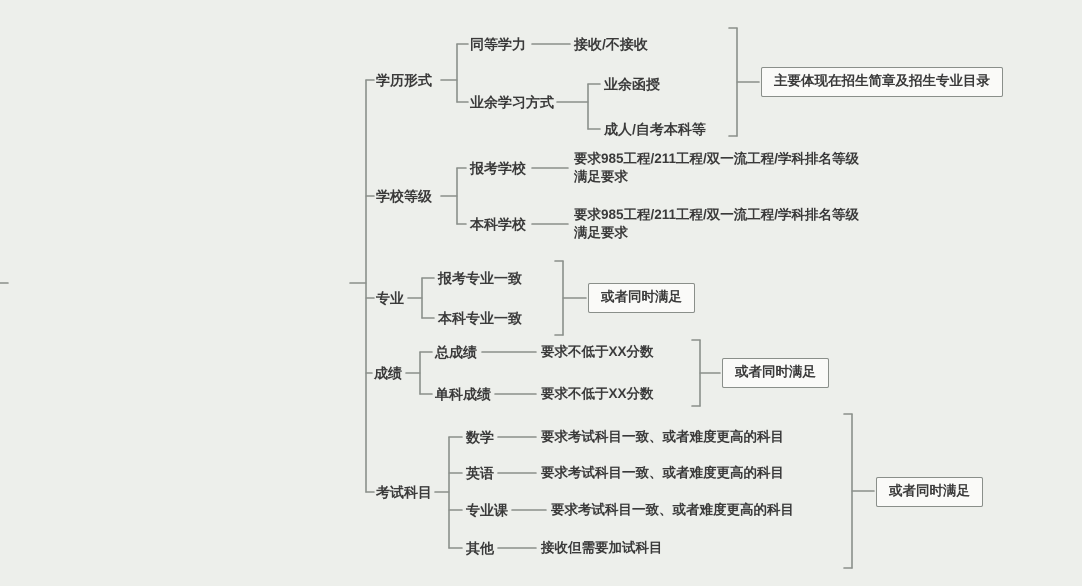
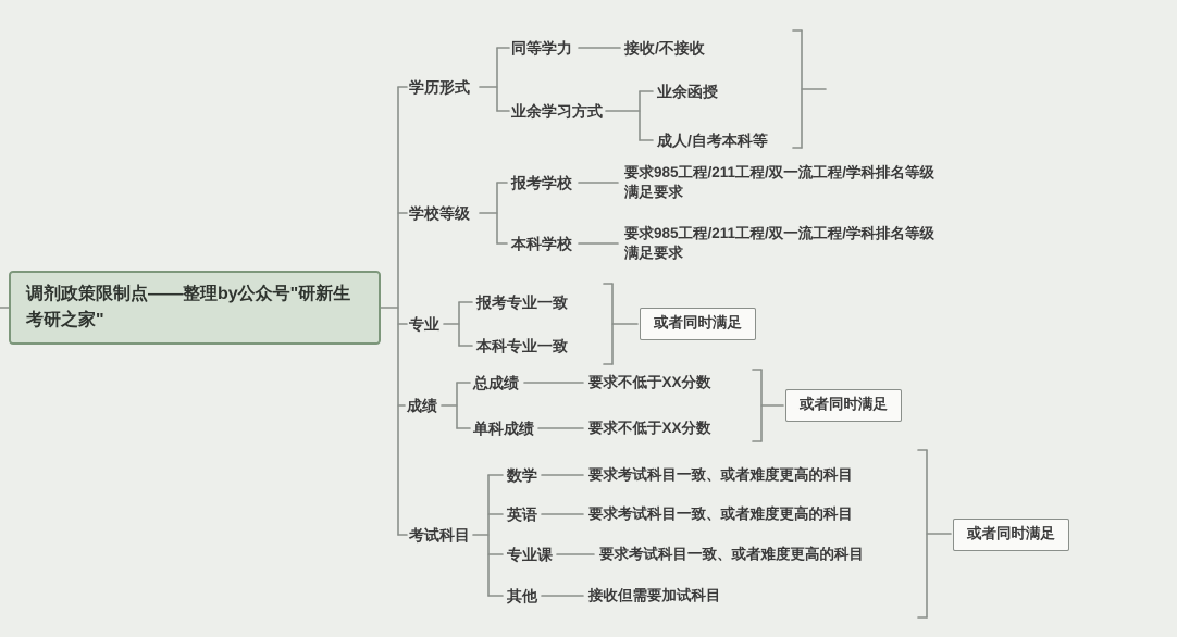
+ 调剂政策限制点——整理by公众号"研新生考研之家"
  学历形式
  同等学力
  接收/不接收
  业余学习方式
  业余函授
  成人/自考本科等
- 主要体现在招生简章及招生专业目录
  学校等级
  报考学校
  要求985工程/211工程/双一流工程/学科排名等级
  满足要求
  本科学校
  要求985工程/211工程/双一流工程/学科排名等级
  满足要求
  专业
  报考专业一致
  本科专业一致
  或者同时满足
  成绩
  总成绩
  要求不低于XX分数
  单科成绩
  要求不低于XX分数
  或者同时满足
  考试科目
  数学
  要求考试科目一致、或者难度更高的科目
  英语
  要求考试科目一致、或者难度更高的科目
  专业课
  要求考试科目一致、或者难度更高的科目
  其他
  接收但需要加试科目
  或者同时满足
